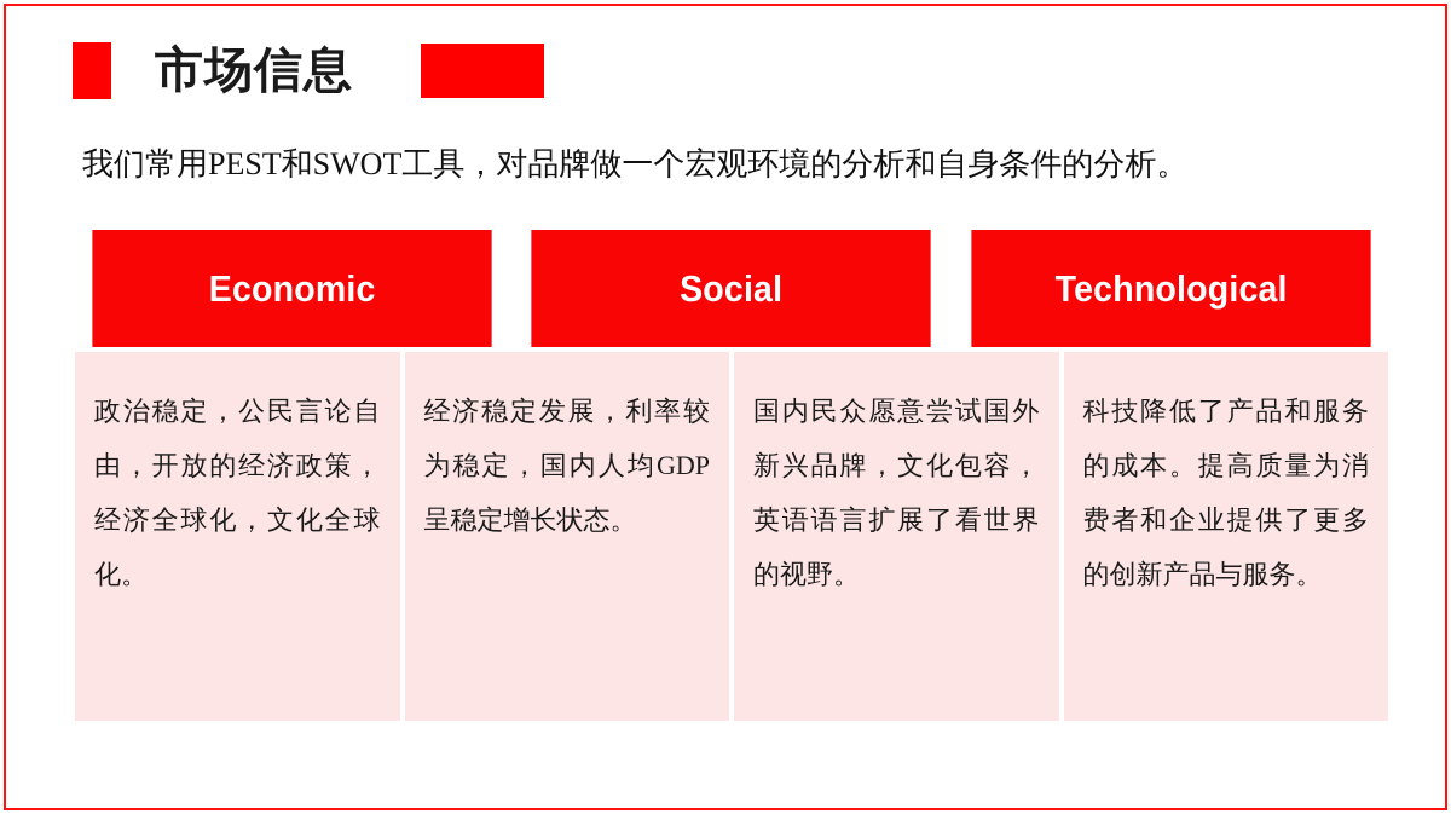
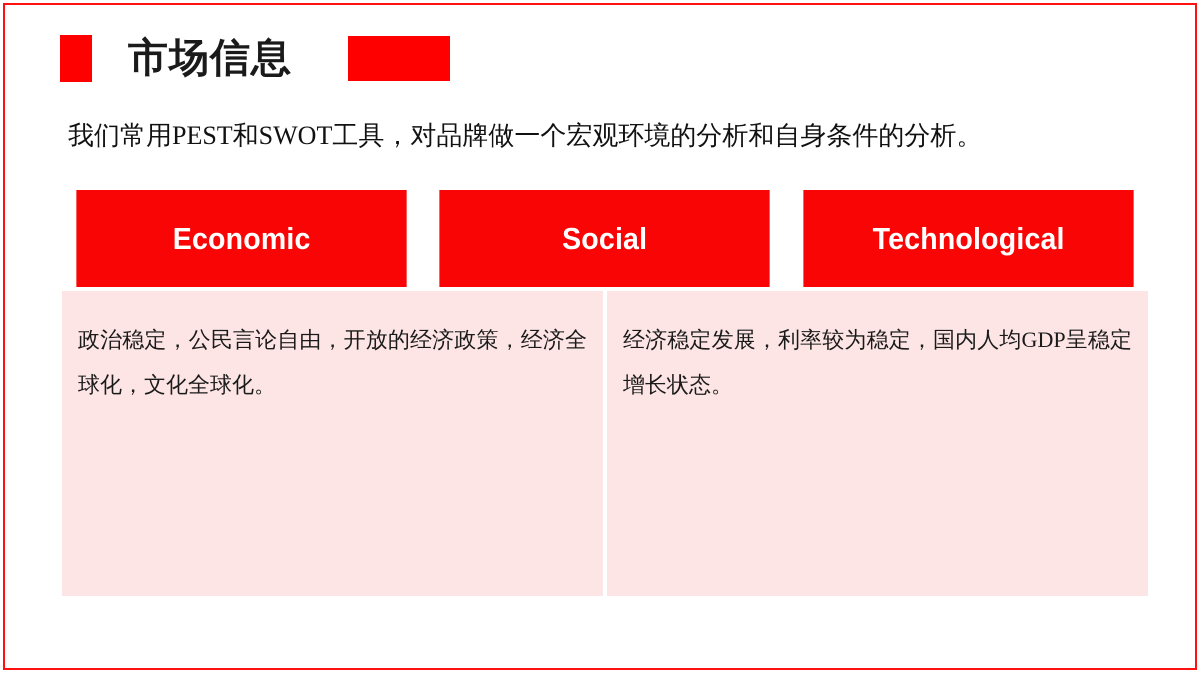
  市场信息
  我们常用PEST和SWOT工具，对品牌做一个宏观环境的分析和自身条件的分析。
  Economic
  Social
  Technological
  政治稳定，公民言论自由，开放的经济政策，经济全球化，文化全球化。
  经济稳定发展，利率较为稳定，国内人均GDP呈稳定增长状态。
- 国内民众愿意尝试国外新兴品牌，文化包容，英语语言扩展了看世界的视野。
- 科技降低了产品和服务的成本。提高质量为消费者和企业提供了更多的创新产品与服务。
